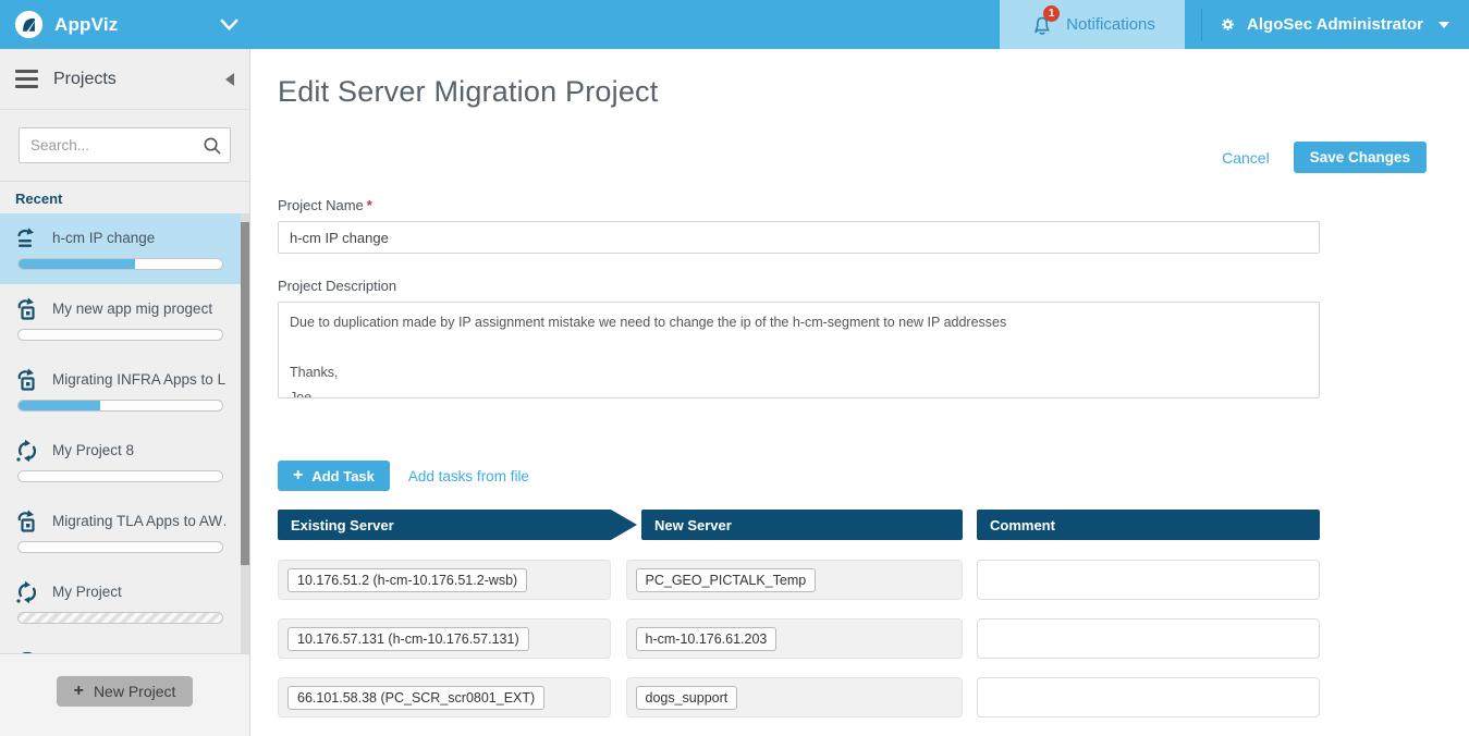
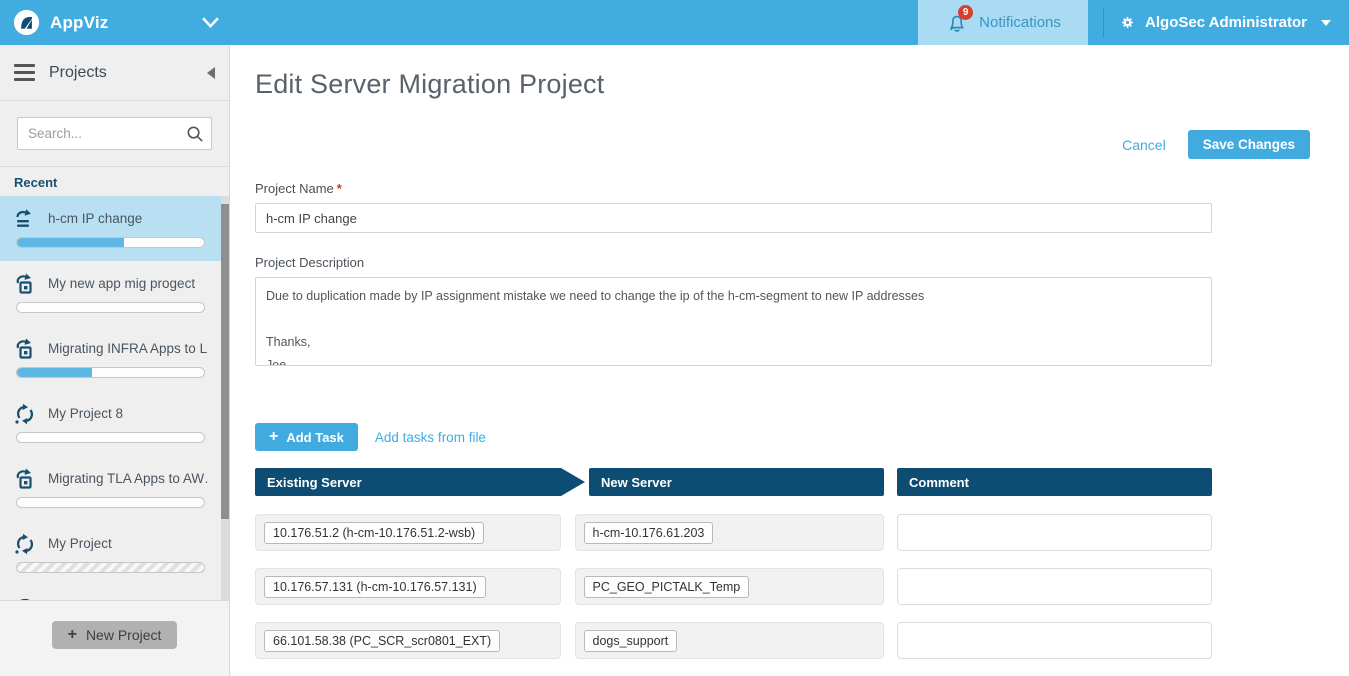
  AppViz
- 1
+ 9
  Notifications
  AlgoSec Administrator
  Projects
  Search...
  Recent
  h-cm IP change
  My new app mig progect
  Migrating INFRA Apps to L
  My Project 8
  Migrating TLA Apps to AW
  My Project
  +
  New Project
  Edit Server Migration Project
  Cancel
  Save Changes
  Project Name *
  h-cm IP change
  Project Description
  Due to duplication made by IP assignment mistake we need to change the ip of the h-cm-segment to new IP addresses
  Thanks,
  +
  Add Task
  Add tasks from file
  Existing Server
  New Server
  Comment
  10.176.51.2 (h-cm-10.176.51.2-wsb)
- PC_GEO_PICTALK_Temp
+ h-cm-10.176.61.203
  10.176.57.131 (h-cm-10.176.57.131)
- h-cm-10.176.61.203
+ PC_GEO_PICTALK_Temp
  66.101.58.38 (PC_SCR_scr0801_EXT)
  dogs_support
